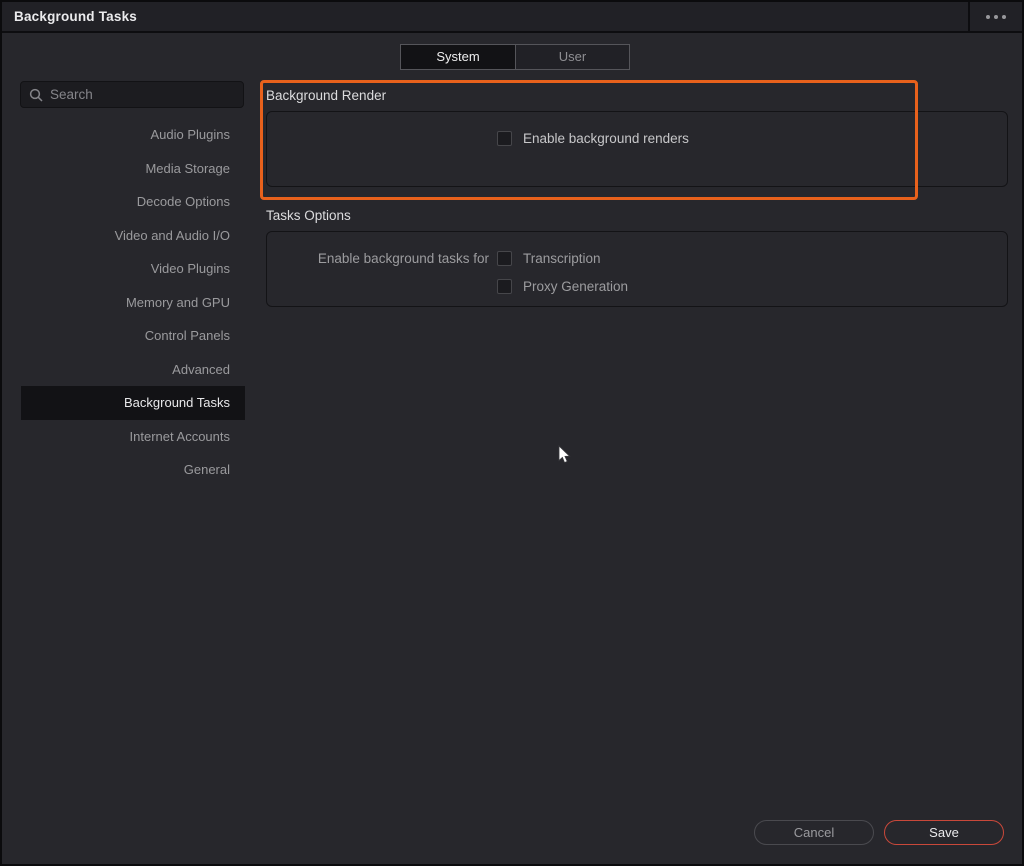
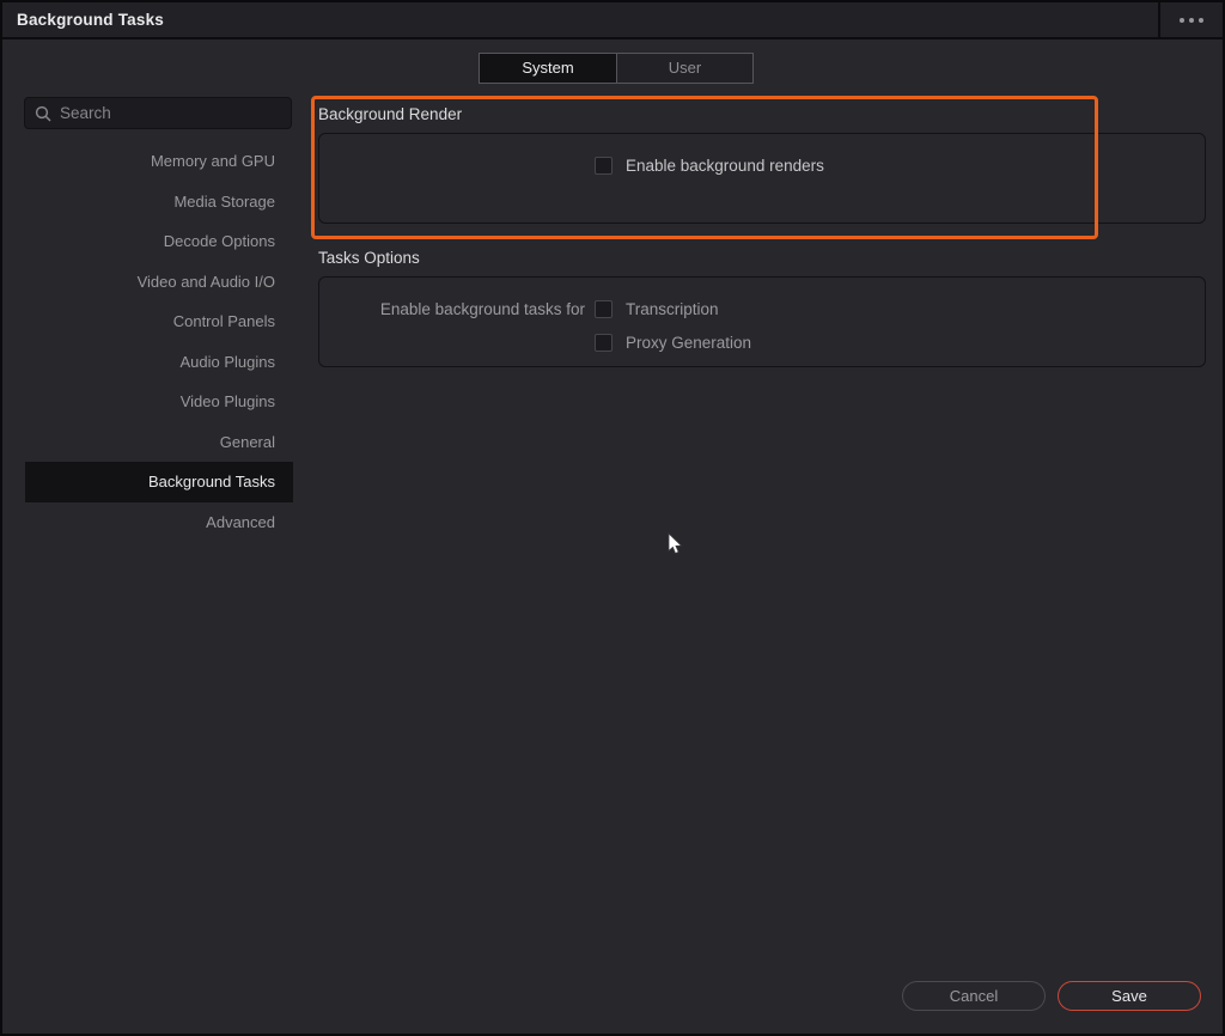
  Background Tasks
  System
  User
  Search
- Audio Plugins
+ Memory and GPU
  Media Storage
  Decode Options
  Video and Audio I/O
- Video Plugins
+ Control Panels
- Memory and GPU
+ Audio Plugins
- Control Panels
+ Video Plugins
- Advanced
+ General
  Background Tasks
- Internet Accounts
- General
+ Advanced
  Background Render
  Enable background renders
  Tasks Options
  Enable background tasks for
  Transcription
  Proxy Generation
  Cancel
  Save
